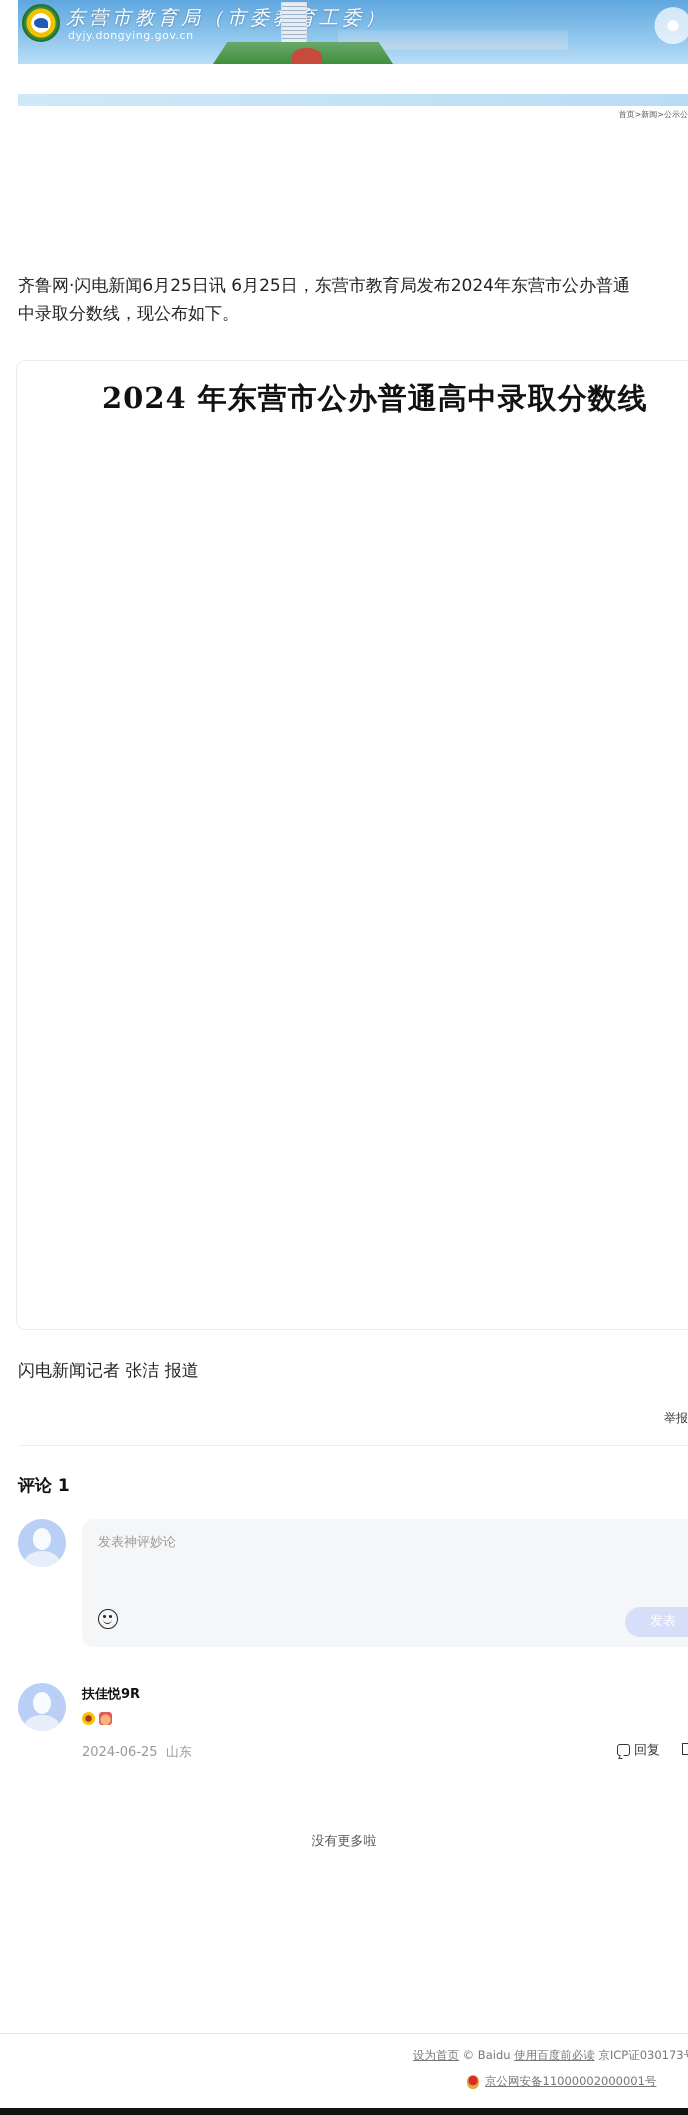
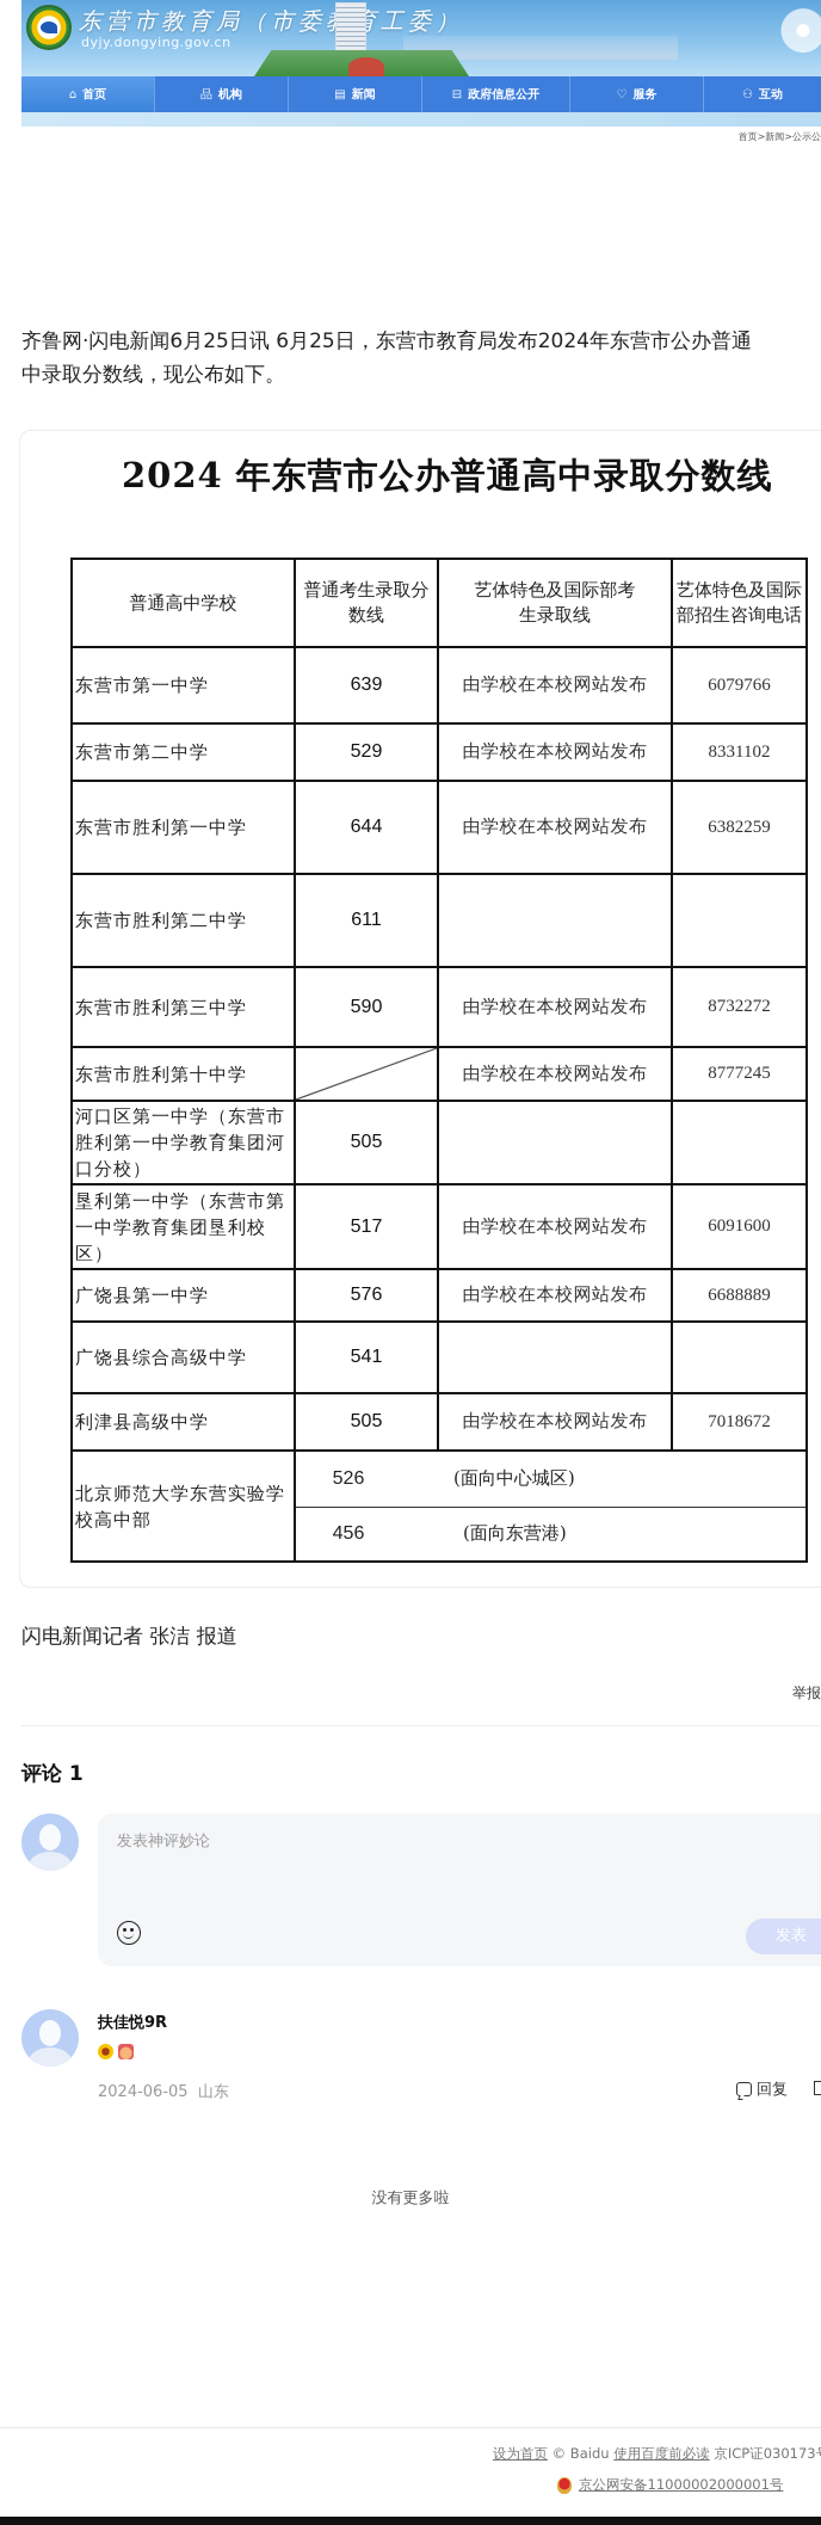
  东营市教育局（市委育工委）
  dyjy.dongying.gov.cn
+ ⌂
+ 首页
+ 品
+ 机构
+ ▤
+ 新闻
+ ⊟
+ 政府信息公开
+ ♡
+ 服务
+ ⚇
+ 互动
  首页>新闻>公示公
  齐鲁网·闪电新闻6月25日讯 6月25日，东营市教育局发布2024年东营市公办普通
  中录取分数线，现公布如下。
  2024 年东营市公办普通高中录取分数线
+ 普通高中学校	普通考生录取分数线	艺体特色及国际部考生录取线	艺体特色及国际部招生咨询电话
+ 东营市第一中学	639	由学校在本校网站发布	6079766
+ 东营市第二中学	529	由学校在本校网站发布	8331102
+ 东营市胜利第一中学	644	由学校在本校网站发布	6382259
+ 东营市胜利第二中学	611
+ 东营市胜利第三中学	590	由学校在本校网站发布	8732272
+ 东营市胜利第十中学		由学校在本校网站发布	8777245
+ 河口区第一中学（东营市胜利第一中学教育集团河口分校）	505
+ 垦利第一中学（东营市第一中学教育集团垦利校区）	517	由学校在本校网站发布	6091600
+ 广饶县第一中学	576	由学校在本校网站发布	6688889
+ 广饶县综合高级中学	541
+ 利津县高级中学	505	由学校在本校网站发布	7018672
+ 北京师范大学东营实验学校高中部	526 (面向中心城区)
+ 456 (面向东营港)
  闪电新闻记者 张洁 报道
  举报
  评论 1
  发表神评妙论
  发表
  扶佳悦9R
- 2024-06-25 山东
+ 2024-06-05 山东
  回复
  没有更多啦
  设为首页 © Baidu 使用百度前必读 京ICP证030173
  京公网安备11000002000001号
